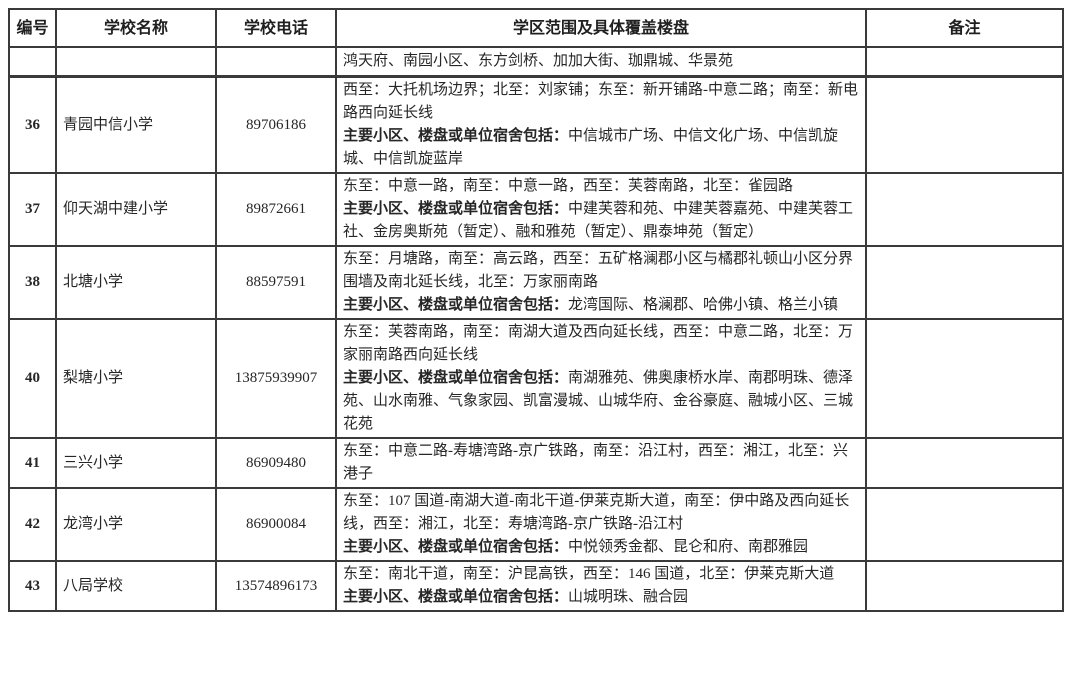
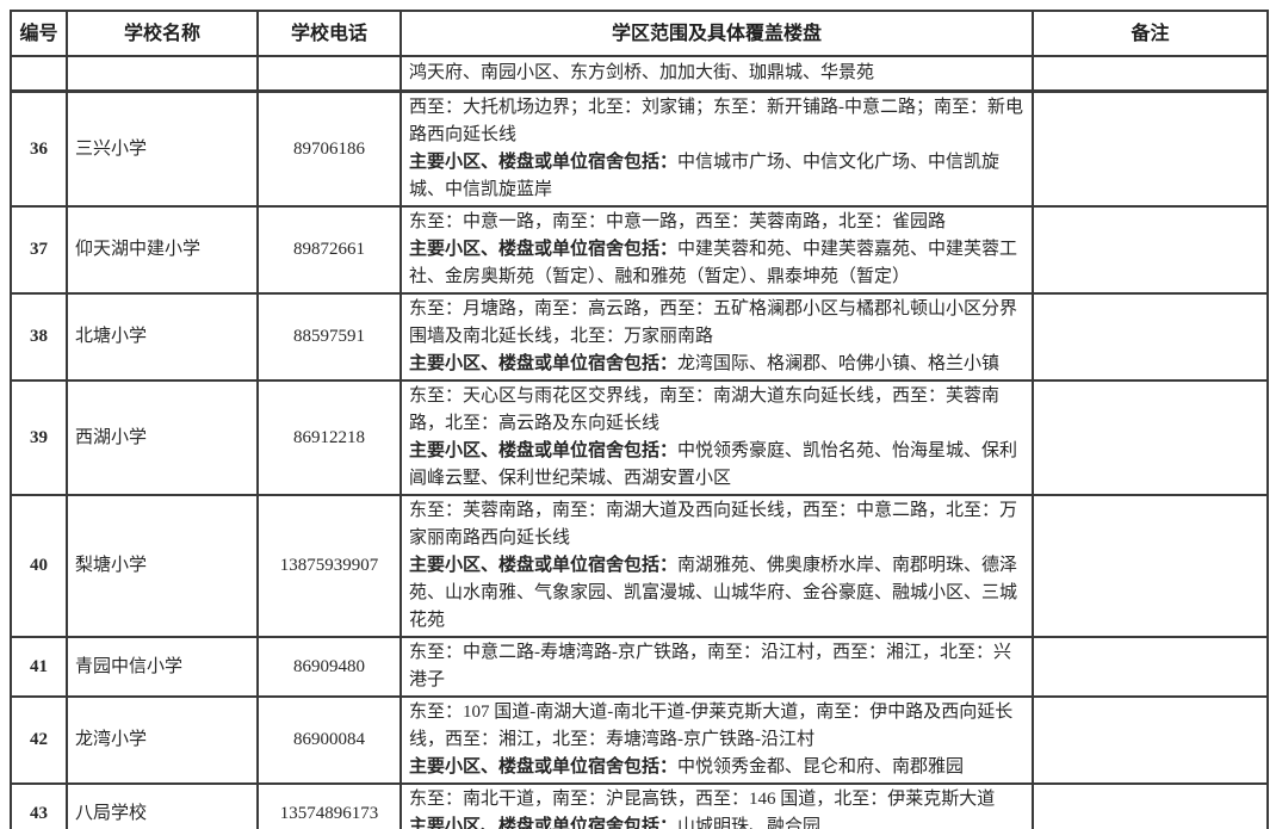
  编号	学校名称	学校电话	学区范围及具体覆盖楼盘	备注
  			鸿天府、南园小区、东方剑桥、加加大街、珈鼎城、华景苑
- 36	青园中信小学	89706186	西至：大托机场边界；北至：刘家铺；东至：新开铺路-中意二路；南至：新电路西向延长线 主要小区、楼盘或单位宿舍包括：中信城市广场、中信文化广场、中信凯旋城、中信凯旋蓝岸
+ 36	三兴小学	89706186	西至：大托机场边界；北至：刘家铺；东至：新开铺路-中意二路；南至：新电路西向延长线 主要小区、楼盘或单位宿舍包括：中信城市广场、中信文化广场、中信凯旋城、中信凯旋蓝岸
  37	仰天湖中建小学	89872661	东至：中意一路，南至：中意一路，西至：芙蓉南路，北至：雀园路 主要小区、楼盘或单位宿舍包括：中建芙蓉和苑、中建芙蓉嘉苑、中建芙蓉工社、金房奥斯苑（暂定）、融和雅苑（暂定）、鼎泰坤苑（暂定）
  38	北塘小学	88597591	东至：月塘路，南至：高云路，西至：五矿格澜郡小区与橘郡礼顿山小区分界围墙及南北延长线，北至：万家丽南路 主要小区、楼盘或单位宿舍包括：龙湾国际、格澜郡、哈佛小镇、格兰小镇
+ 39	西湖小学	86912218	东至：天心区与雨花区交界线，南至：南湖大道东向延长线，西至：芙蓉南路，北至：高云路及东向延长线 主要小区、楼盘或单位宿舍包括：中悦领秀豪庭、凯怡名苑、怡海星城、保利阊峰云墅、保利世纪荣城、西湖安置小区
  40	梨塘小学	13875939907	东至：芙蓉南路，南至：南湖大道及西向延长线，西至：中意二路，北至：万家丽南路西向延长线 主要小区、楼盘或单位宿舍包括：南湖雅苑、佛奥康桥水岸、南郡明珠、德泽苑、山水南雅、气象家园、凯富漫城、山城华府、金谷豪庭、融城小区、三城花苑
- 41	三兴小学	86909480	东至：中意二路-寿塘湾路-京广铁路，南至：沿江村，西至：湘江，北至：兴港子
+ 41	青园中信小学	86909480	东至：中意二路-寿塘湾路-京广铁路，南至：沿江村，西至：湘江，北至：兴港子
  42	龙湾小学	86900084	东至：107 国道-南湖大道-南北干道-伊莱克斯大道，南至：伊中路及西向延长线，西至：湘江，北至：寿塘湾路-京广铁路-沿江村 主要小区、楼盘或单位宿舍包括：中悦领秀金都、昆仑和府、南郡雅园
  43	八局学校	13574896173	东至：南北干道，南至：沪昆高铁，西至：146 国道，北至：伊莱克斯大道 主要小区、楼盘或单位宿舍包括：山城明珠、融合园
